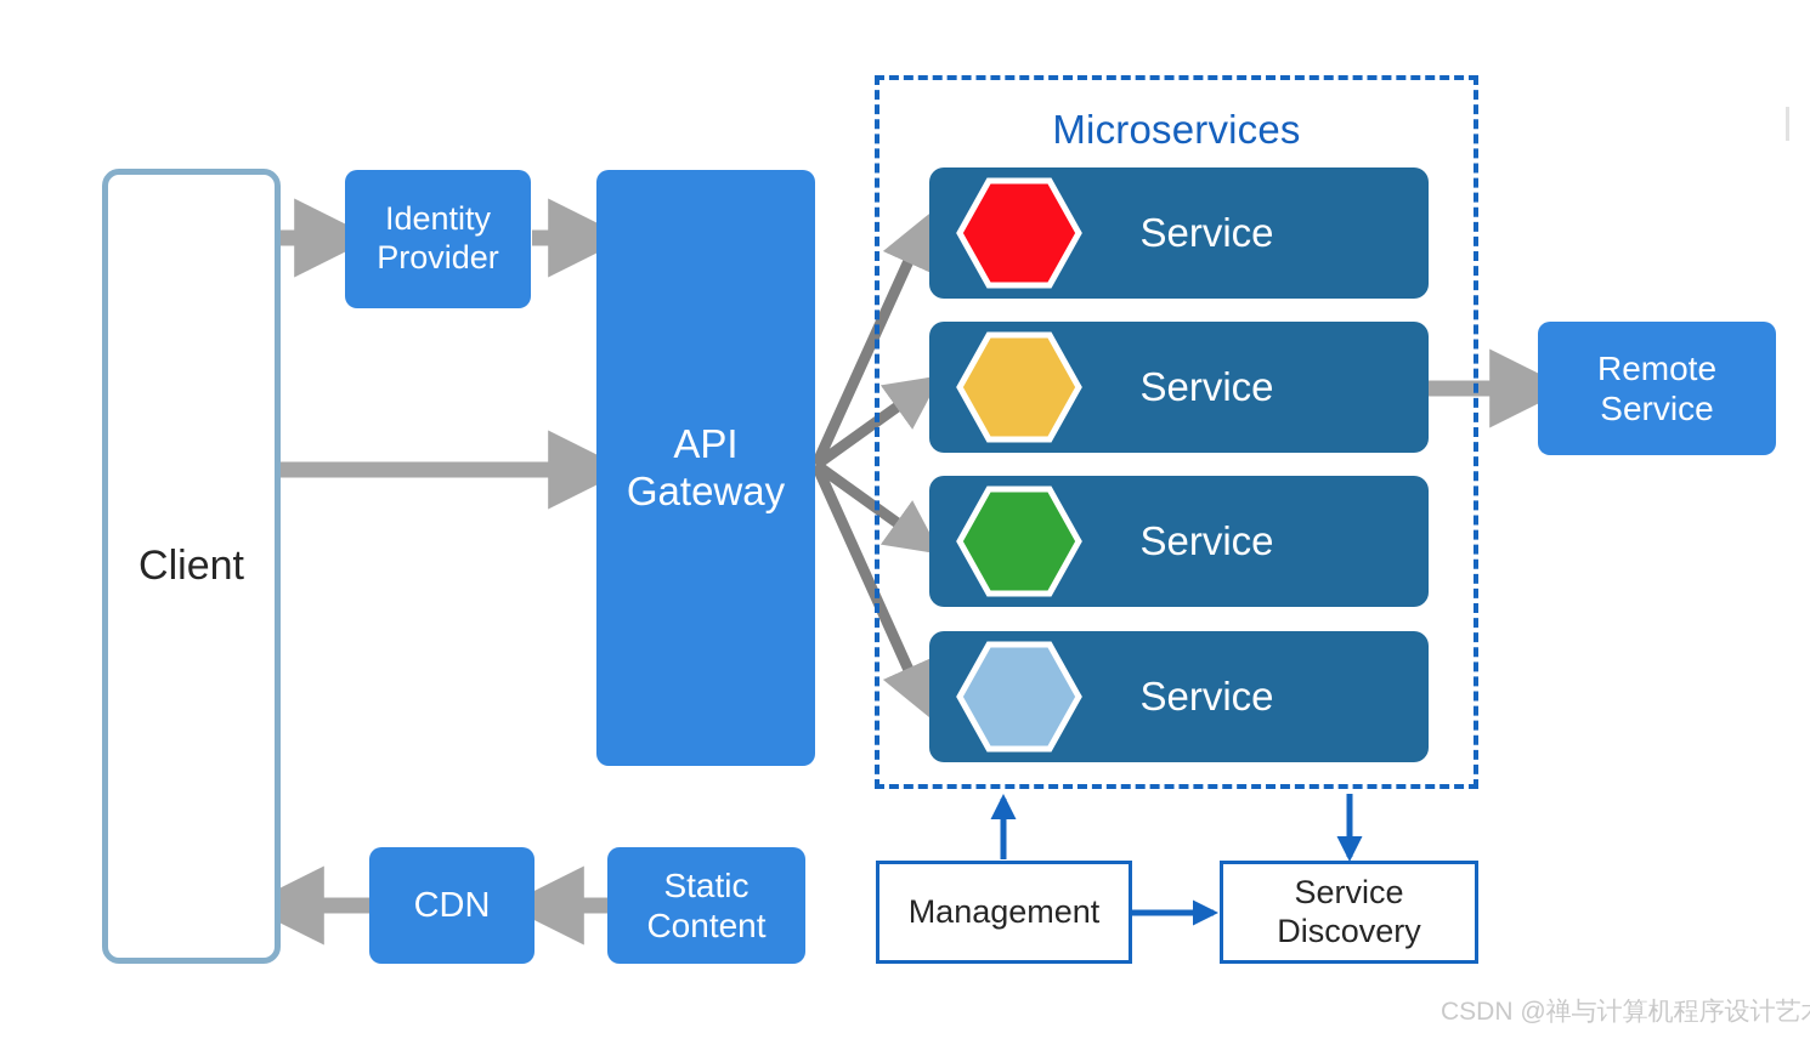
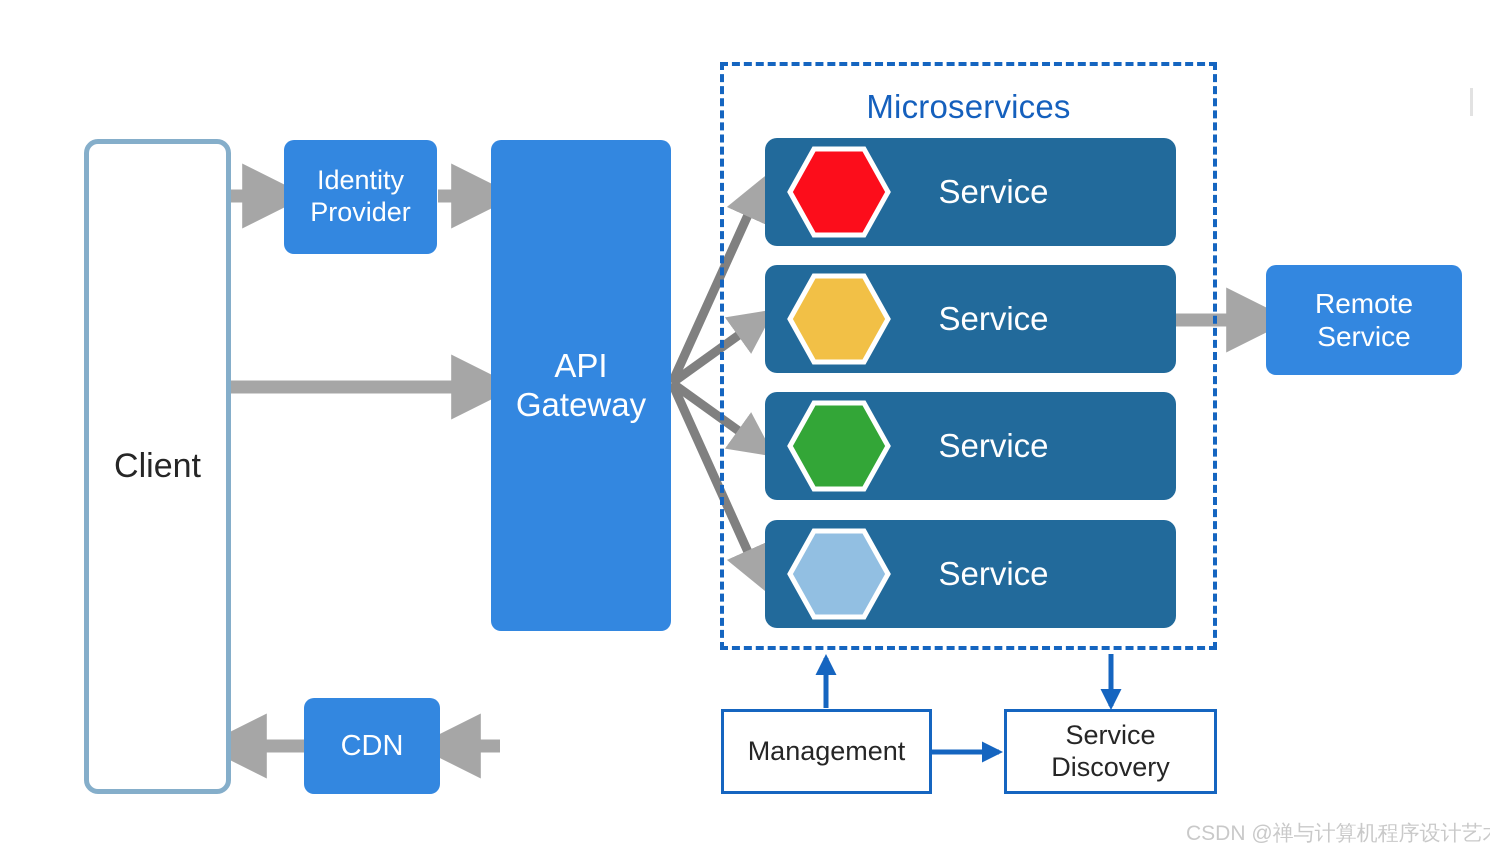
  Client
  Identity
  Provider
  API
  Gateway
  Microservices
  Service
  Service
  Service
  Service
  Remote
  Service
  CDN
- Static
- Content
  Management
  Service
  Discovery
  CSDN @禅与计算机程序设计艺
